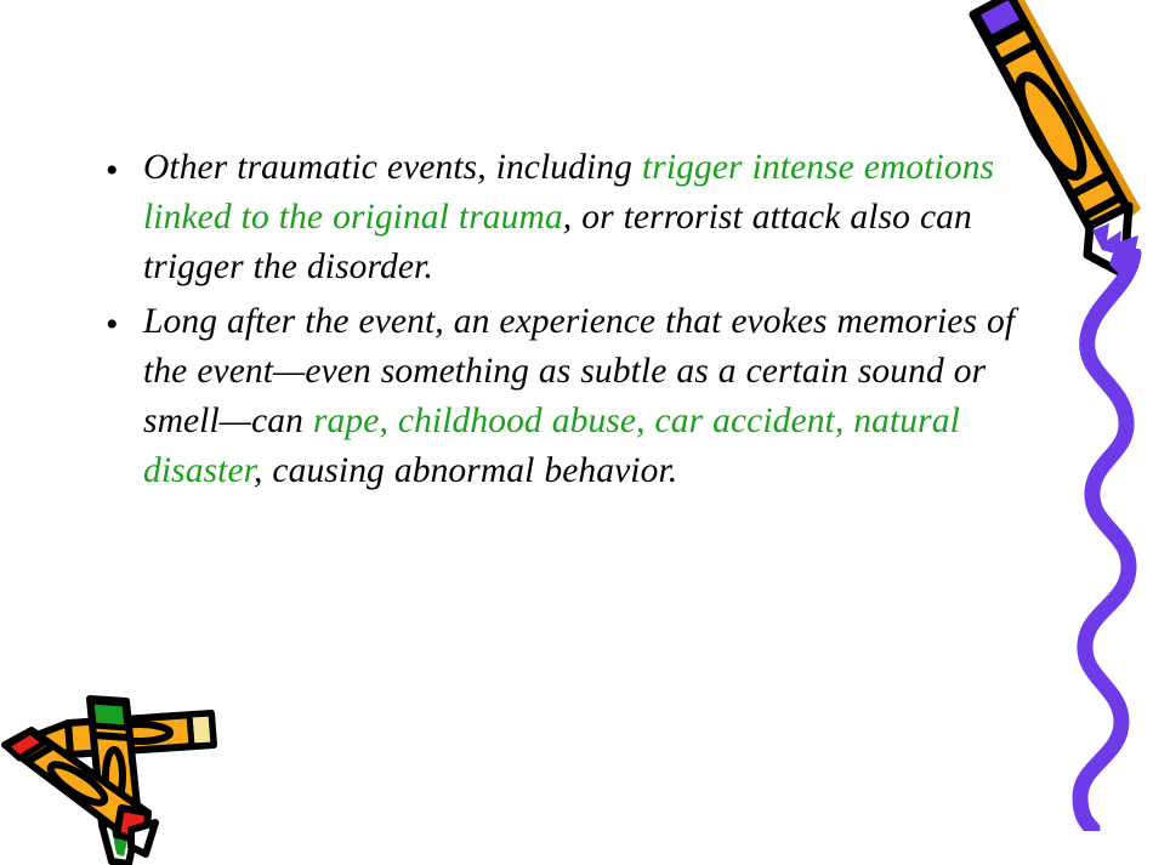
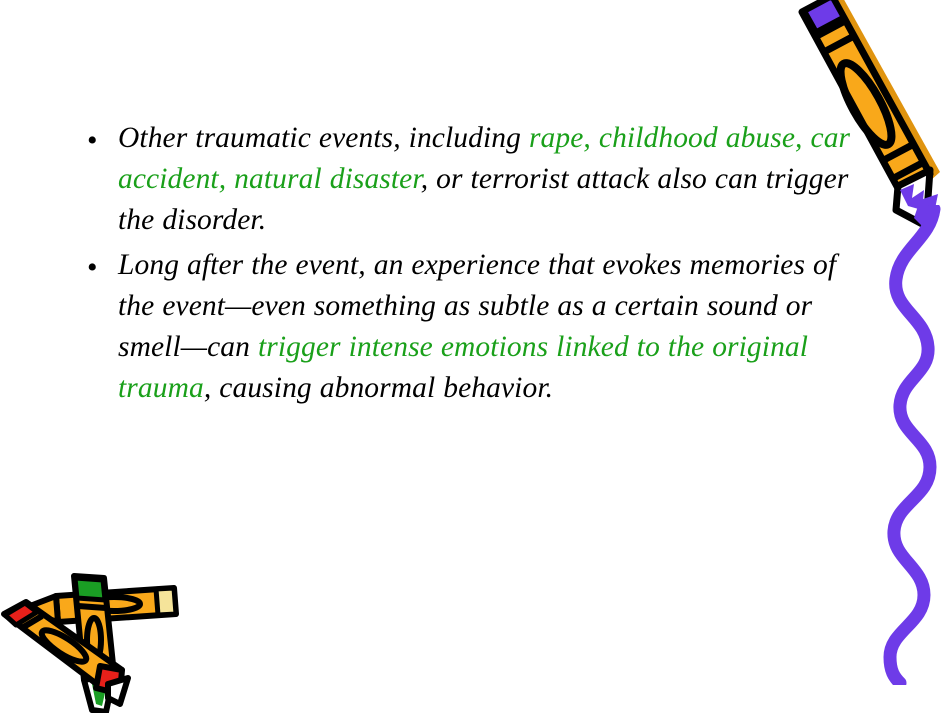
  •
- Other traumatic events, including trigger intense emotions linked to the original trauma, or terrorist attack also can trigger the disorder.
+ Other traumatic events, including rape, childhood abuse, car accident, natural disaster, or terrorist attack also can trigger the disorder.
  •
- Long after the event, an experience that evokes memories of the event—even something as subtle as a certain sound or smell—can rape, childhood abuse, car accident, natural disaster, causing abnormal behavior.
+ Long after the event, an experience that evokes memories of the event—even something as subtle as a certain sound or smell—can trigger intense emotions linked to the original trauma, causing abnormal behavior.
